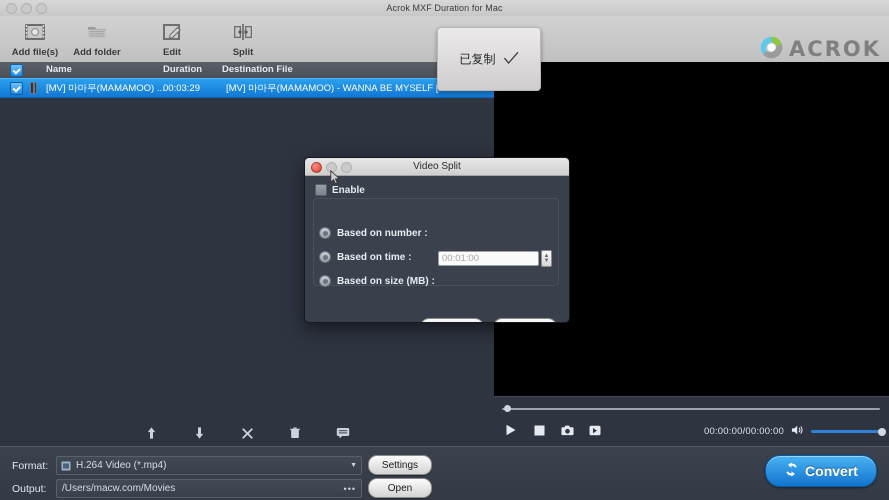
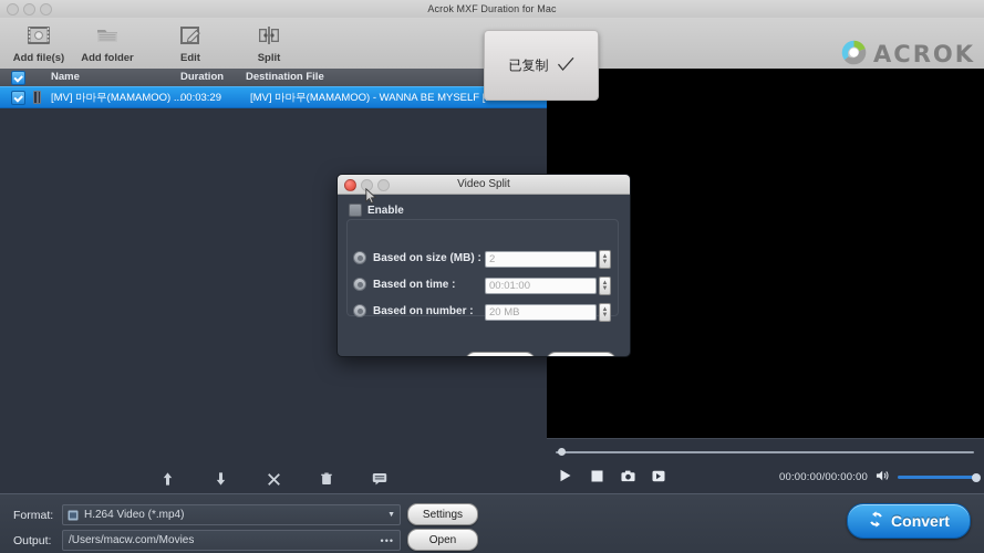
  Acrok MXF Duration for Mac
  Add file(s)
  Add folder
  Edit
  Split
  ACROK
  Name
  Duration
  Destination File
  [MV] 마마무(MAMAMOO) ...
  00:03:29
  00:00:00/00:00:00
  Format:
  H.264 Video (*.mp4)
  Settings
  Output:
  /Users/macw.com/Movies
  •••
  Open
  Convert
  已复制
  Video Split
  Enable
- Based on number :
+ Based on size (MB) :
+ 2
  Based on time :
  00:01:00
- Based on size (MB) :
+ Based on number :
+ 20 MB
